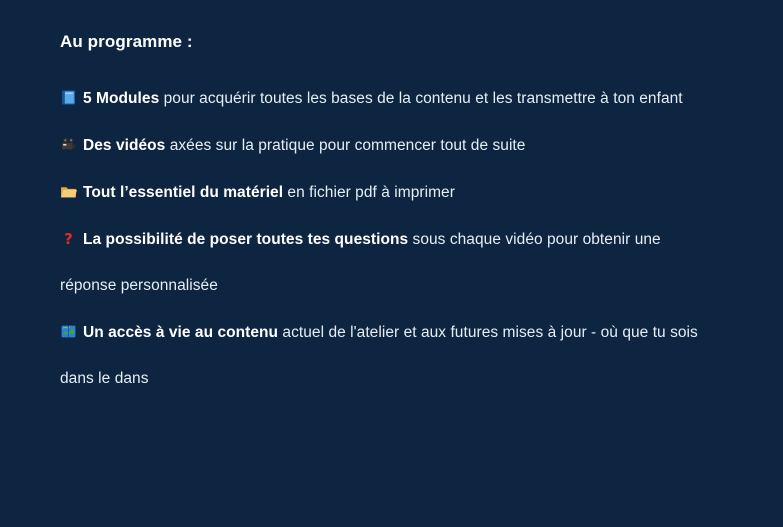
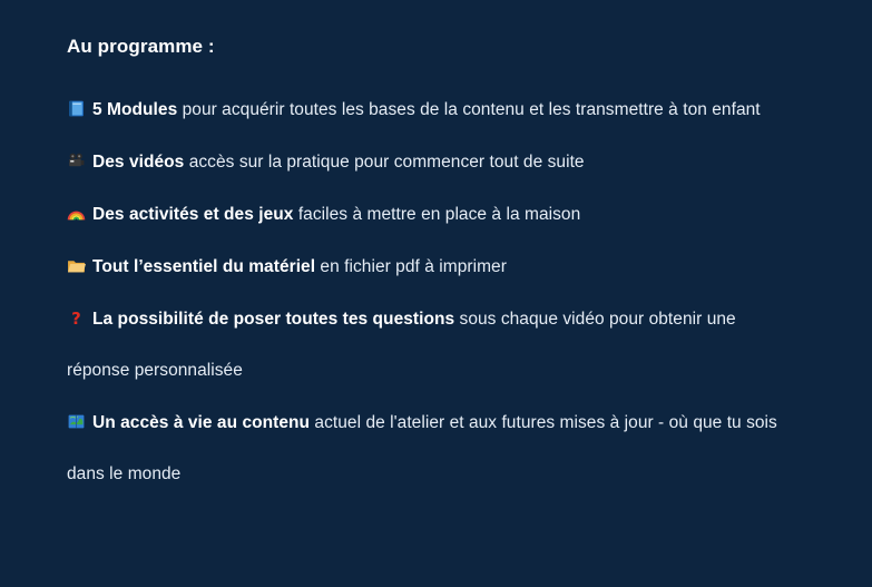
  Au programme :
  5 Modules pour acquérir toutes les bases de la contenu et les transmettre à ton enfant
- Des vidéos axées sur la pratique pour commencer tout de suite
+ Des vidéos accès sur la pratique pour commencer tout de suite
+ Des activités et des jeux faciles à mettre en place à la maison
  Tout l’essentiel du matériel en fichier pdf à imprimer
  ?
  La possibilité de poser toutes tes questions sous chaque vidéo pour obtenir une réponse personnalisée
- Un accès à vie au contenu actuel de l'atelier et aux futures mises à jour - où que tu sois dans le dans
+ Un accès à vie au contenu actuel de l'atelier et aux futures mises à jour - où que tu sois dans le monde
